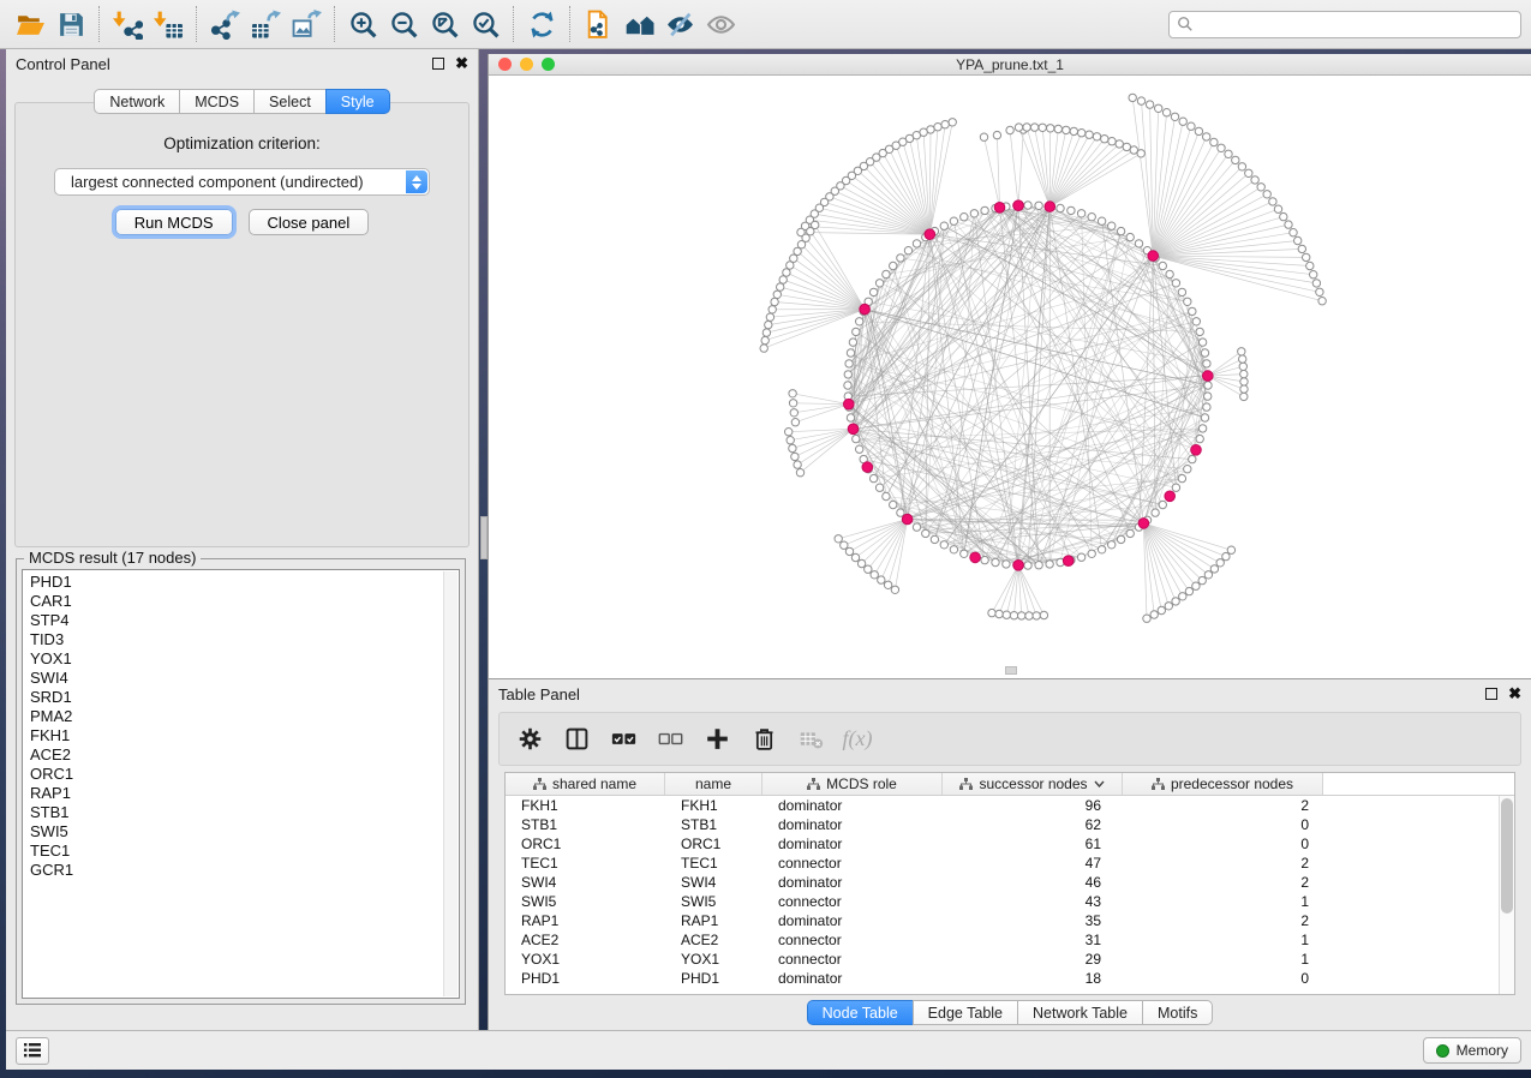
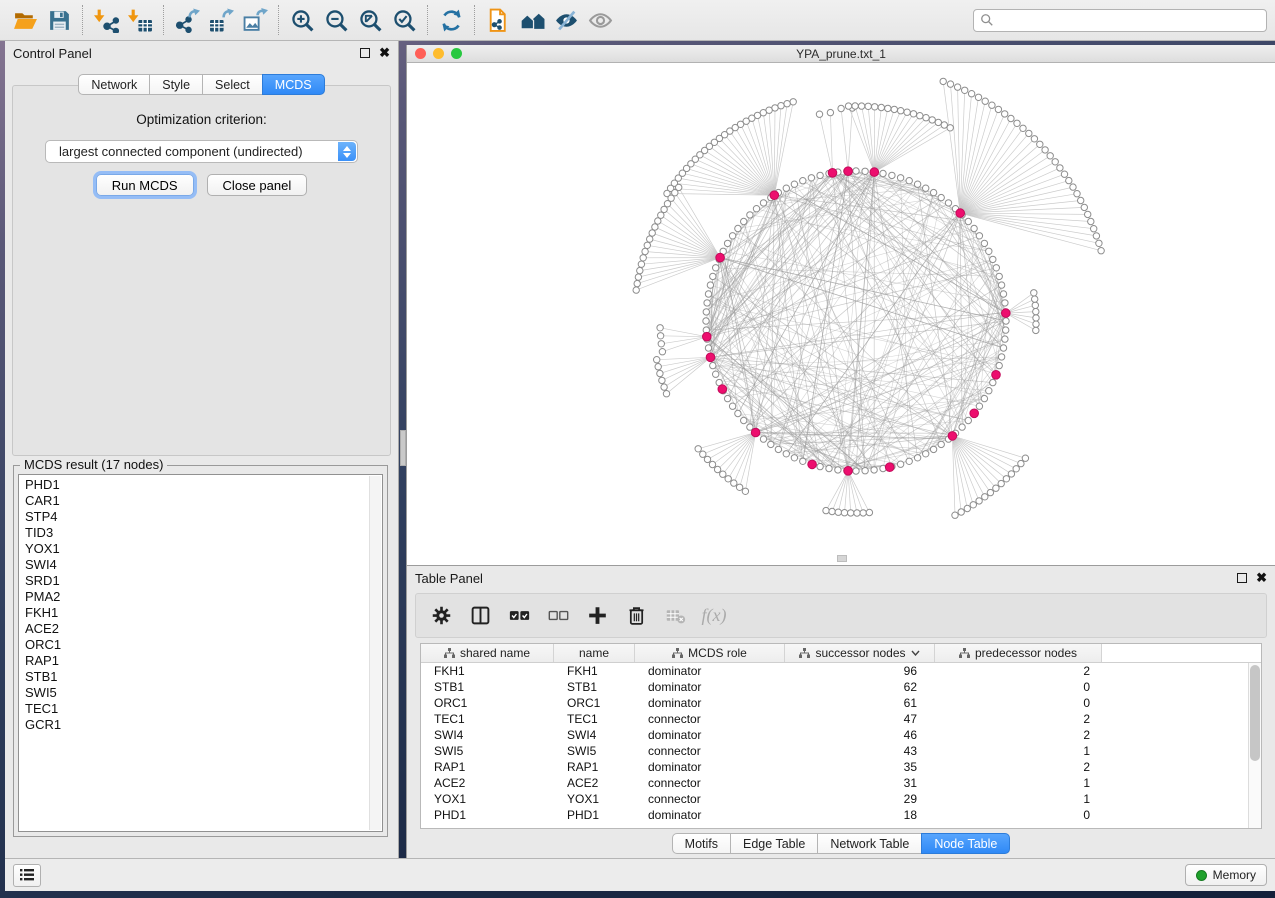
  Control Panel
  ✖
  Network
- MCDS
+ Style
  Select
- Style
+ MCDS
  Optimization criterion:
  largest connected component (undirected)
  Run MCDS
  Close panel
  MCDS result (17 nodes)
  PHD1
  CAR1
  STP4
  TID3
  YOX1
  SWI4
  SRD1
  PMA2
  FKH1
  ACE2
  ORC1
  RAP1
  STB1
  SWI5
  TEC1
  GCR1
  YPA_prune.txt_1
  Table Panel
  ✖
  f(x)
  shared name
  name
  MCDS role
  successor nodes
  predecessor nodes
  FKH1
  FKH1
  dominator
  96
  2
  STB1
  STB1
  dominator
  62
  0
  ORC1
  ORC1
  dominator
  61
  0
  TEC1
  TEC1
  connector
  47
  2
  SWI4
  SWI4
  dominator
  46
  2
  SWI5
  SWI5
  connector
  43
  1
  RAP1
  RAP1
  dominator
  35
  2
  ACE2
  ACE2
  connector
  31
  1
  YOX1
  YOX1
  connector
  29
  1
  PHD1
  PHD1
  dominator
  18
  0
- Node Table
+ Motifs
  Edge Table
  Network Table
- Motifs
+ Node Table
  Memory
